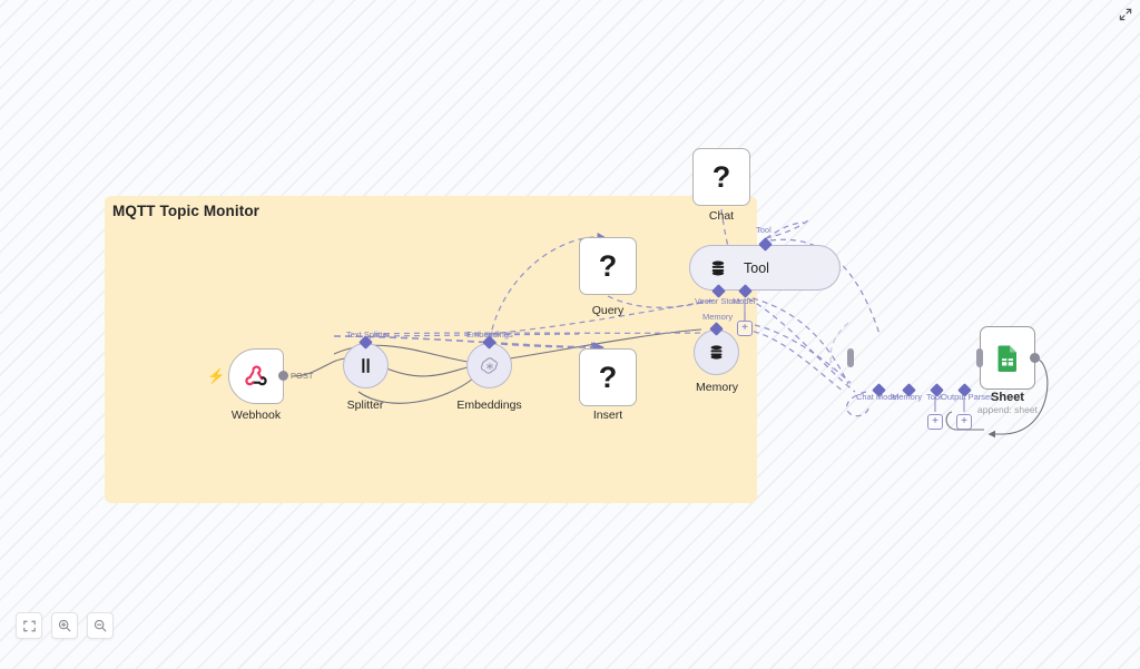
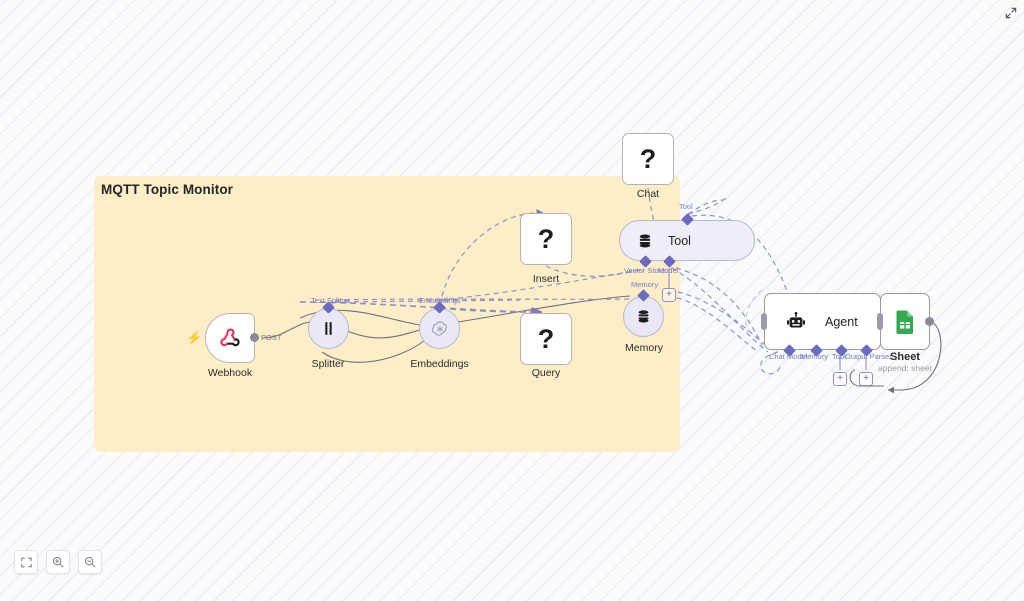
  MQTT Topic Monitor
  ⚡
  POST
  Webhook
  Text Splitter
  Splitter
  Embeddings
  Embeddings
  ?
- Query
+ Insert
  ?
- Insert
+ Query
  ?
  Chat
  Tool
  Tool
  Vector Store
  Model
  Memory
  Memory
  +
+ Agent
  Chat Model
  Memory
  Tool
  Output Parser
  +
  +
  Sheet
  append: sheet
